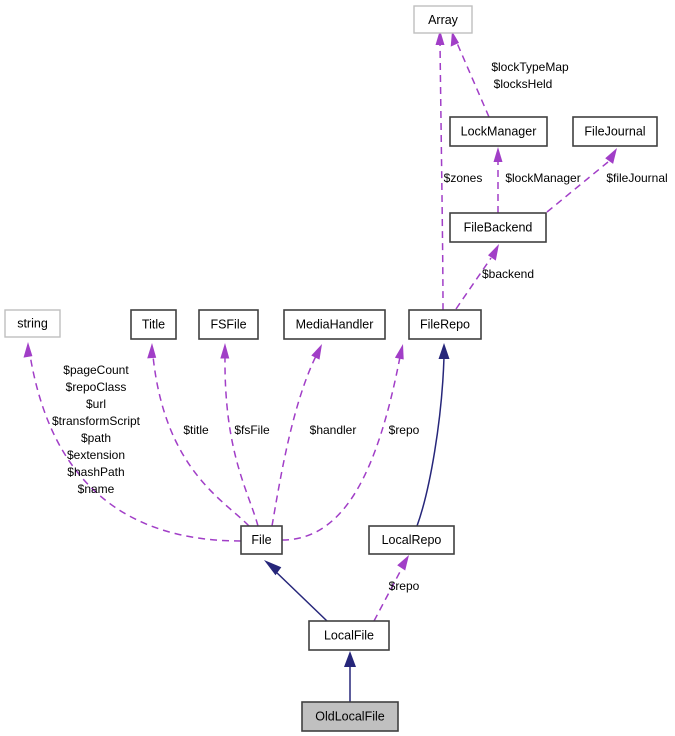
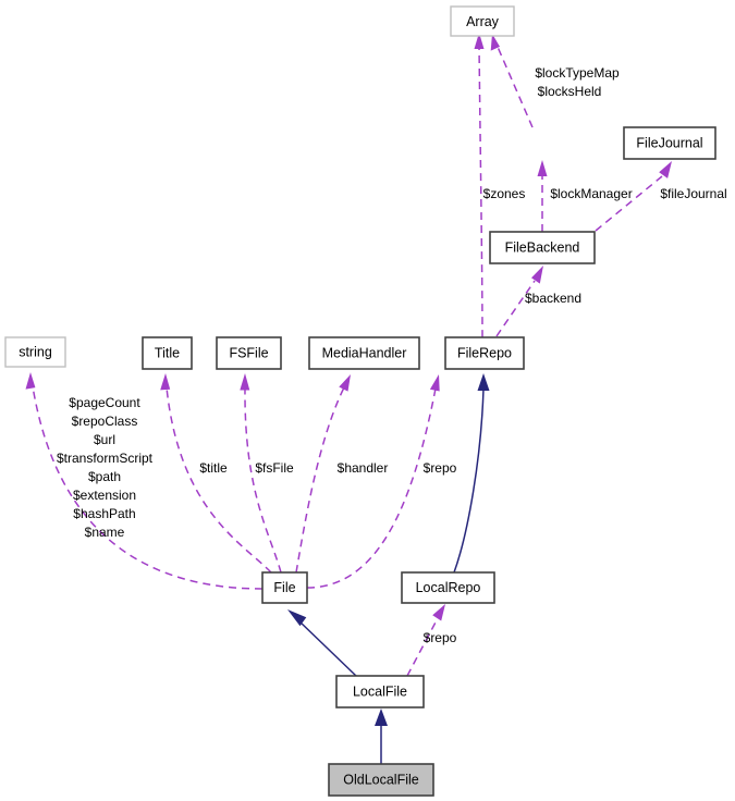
  Array
- LockManager
  FileJournal
  FileBackend
  FileRepo
  string
  Title
  FSFile
  MediaHandler
  File
  LocalRepo
  LocalFile
  OldLocalFile
  $lockTypeMap
  $locksHeld
  $zones
  $lockManager
  $fileJournal
  $backend
  $pageCount
  $repoClass
  $url
  $transformScript
  $path
  $extension
  $hashPath
  $name
  $title
  $fsFile
  $handler
  $repo
  $repo
